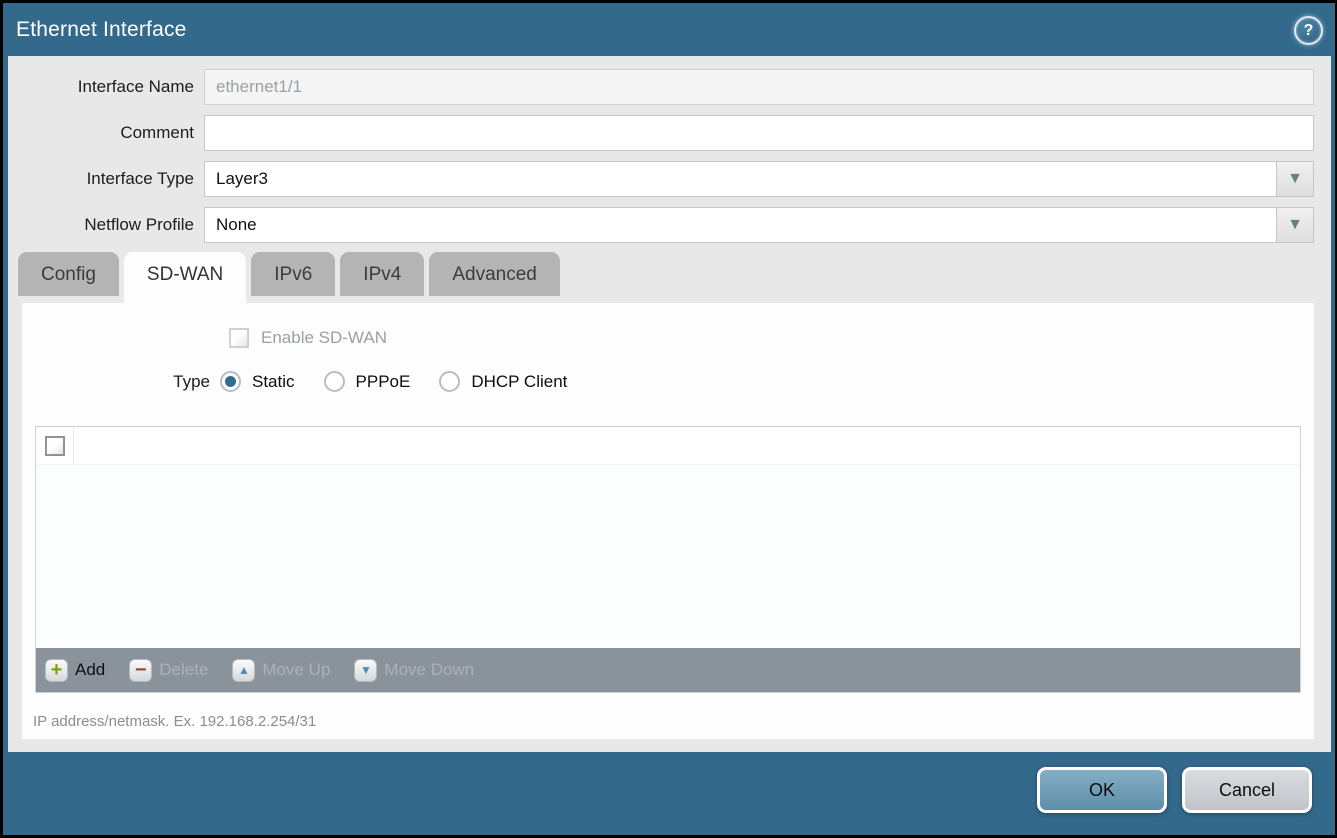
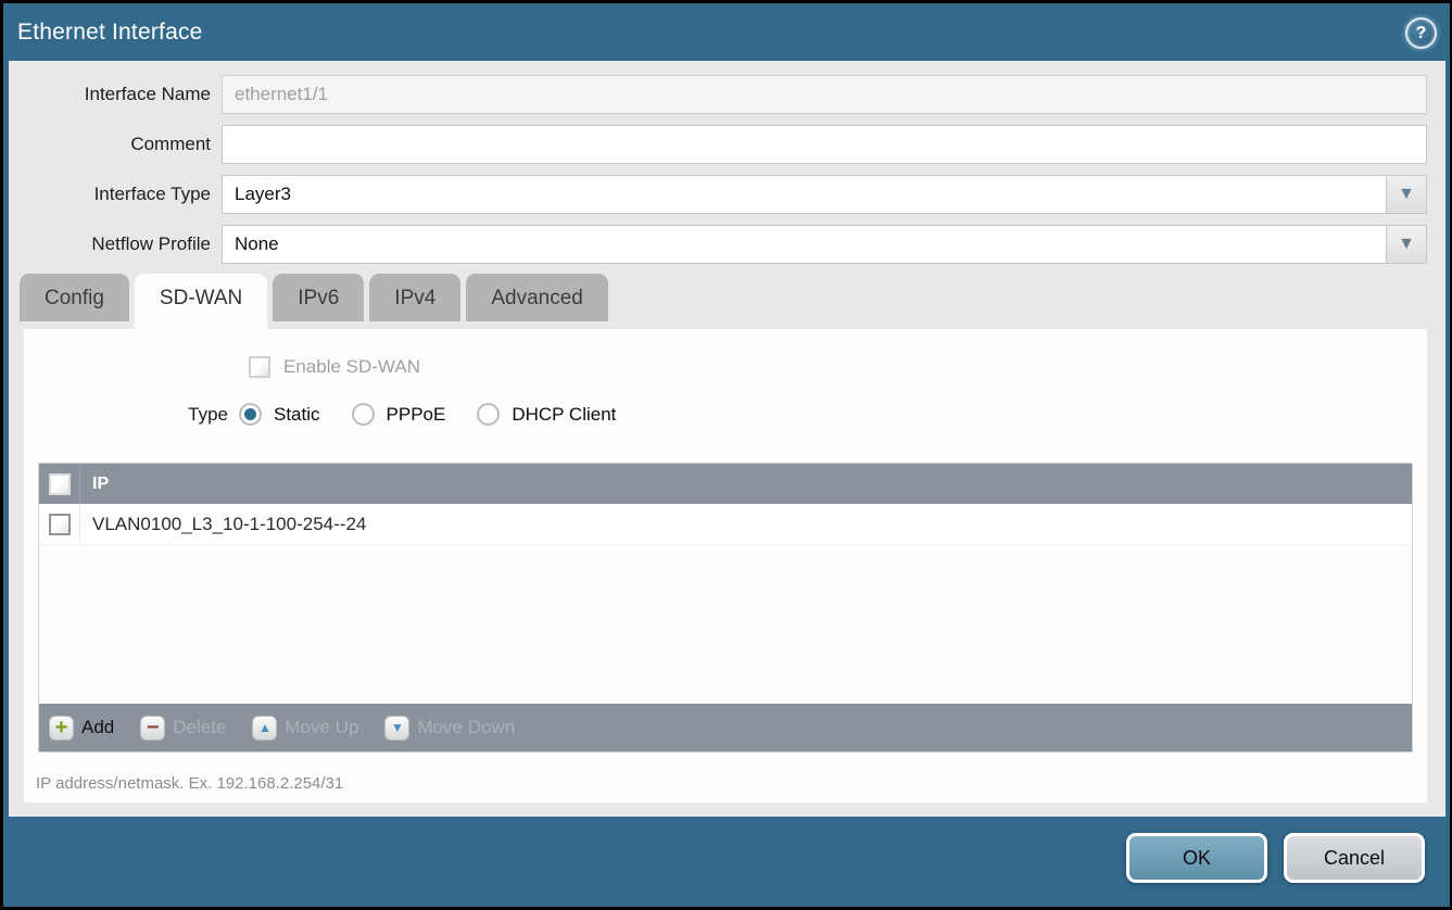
  Ethernet Interface
  ?
  Interface Name
  ethernet1/1
  Comment
  Interface Type
  Layer3
  ▼
  Netflow Profile
  None
  ▼
  Config
  SD-WAN
  IPv6
  IPv4
  Advanced
  Enable SD-WAN
  Type
  Static
  PPPoE
  DHCP Client
+ IP
+ VLAN0100_L3_10-1-100-254--24
  +
  Add
  −
  Delete
  ▲
  Move Up
  ▼
  Move Down
  IP address/netmask. Ex. 192.168.2.254/31
  OK
  Cancel
